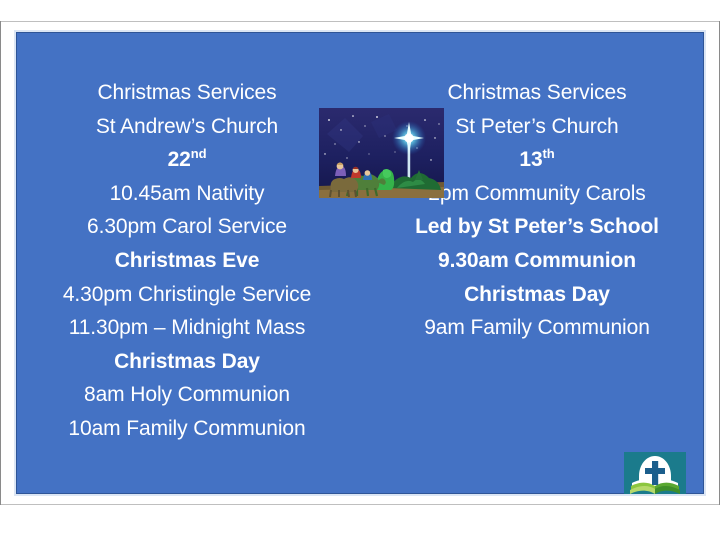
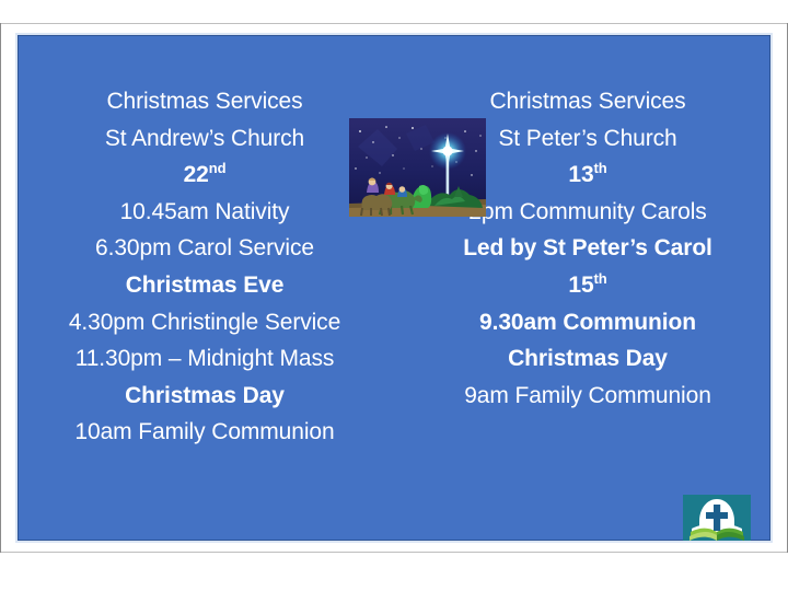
  Christmas Services
  St Andrew’s Church
  22nd
  10.45am Nativity
  6.30pm Carol Service
  Christmas Eve
  4.30pm Christingle Service
  11.30pm – Midnight Mass
  Christmas Day
- 8am Holy Communion
  10am Family Communion
  Christmas Services
  St Peter’s Church
  13th
  pm Community Carols
- Led by St Peter’s School
+ Led by St Peter’s Carol
+ 15th
  9.30am Communion
  Christmas Day
  9am Family Communion
